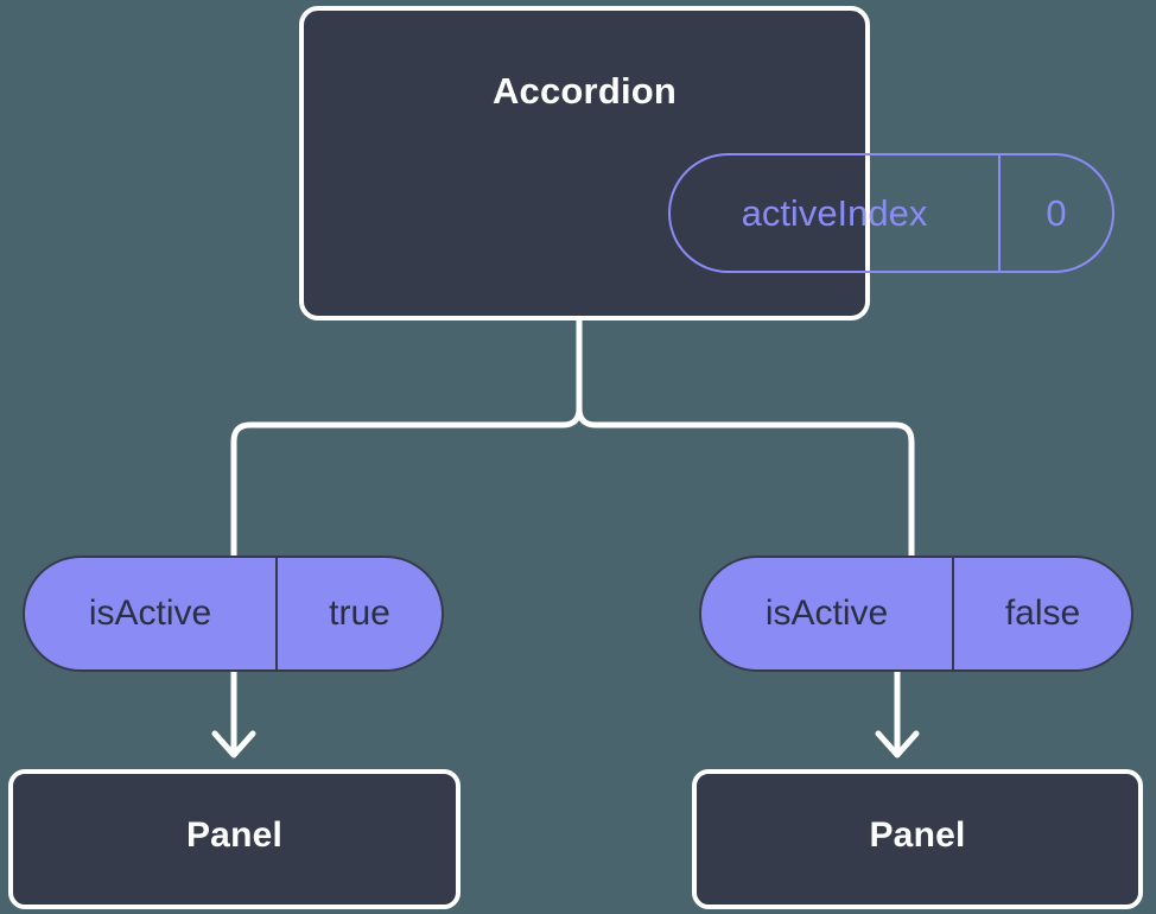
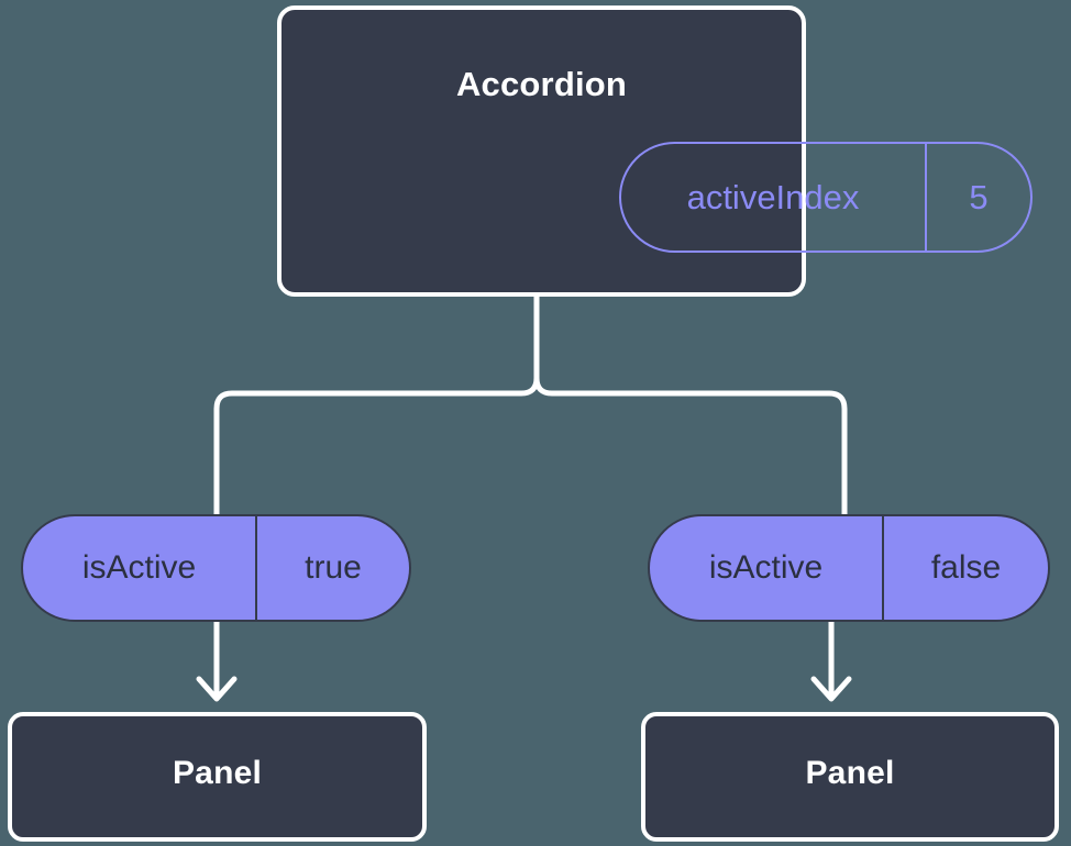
  Accordion
  activeIndex
- 0
+ 5
  isActive
  true
  isActive
  false
  Panel
  Panel
